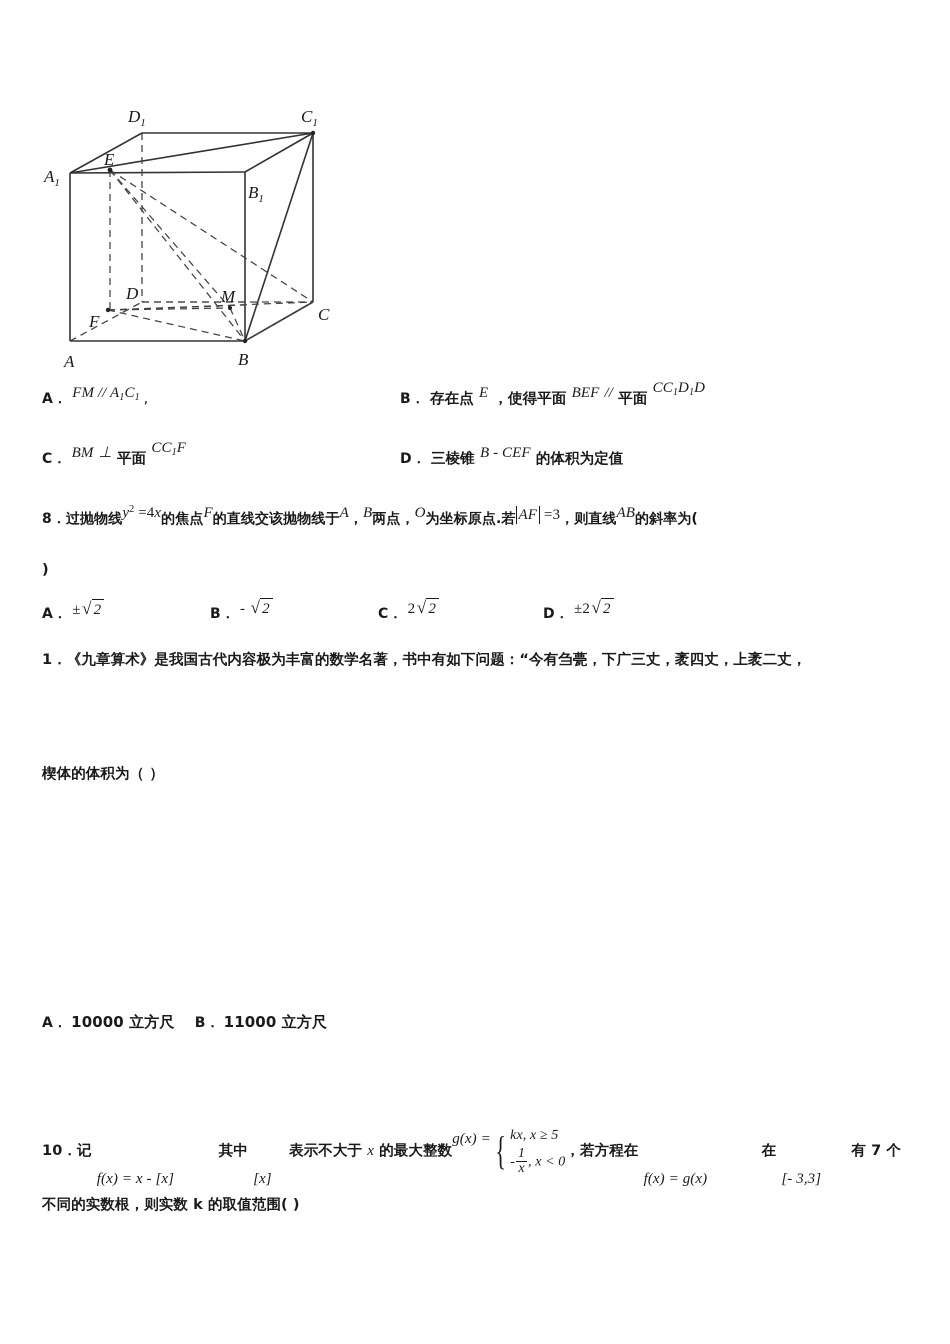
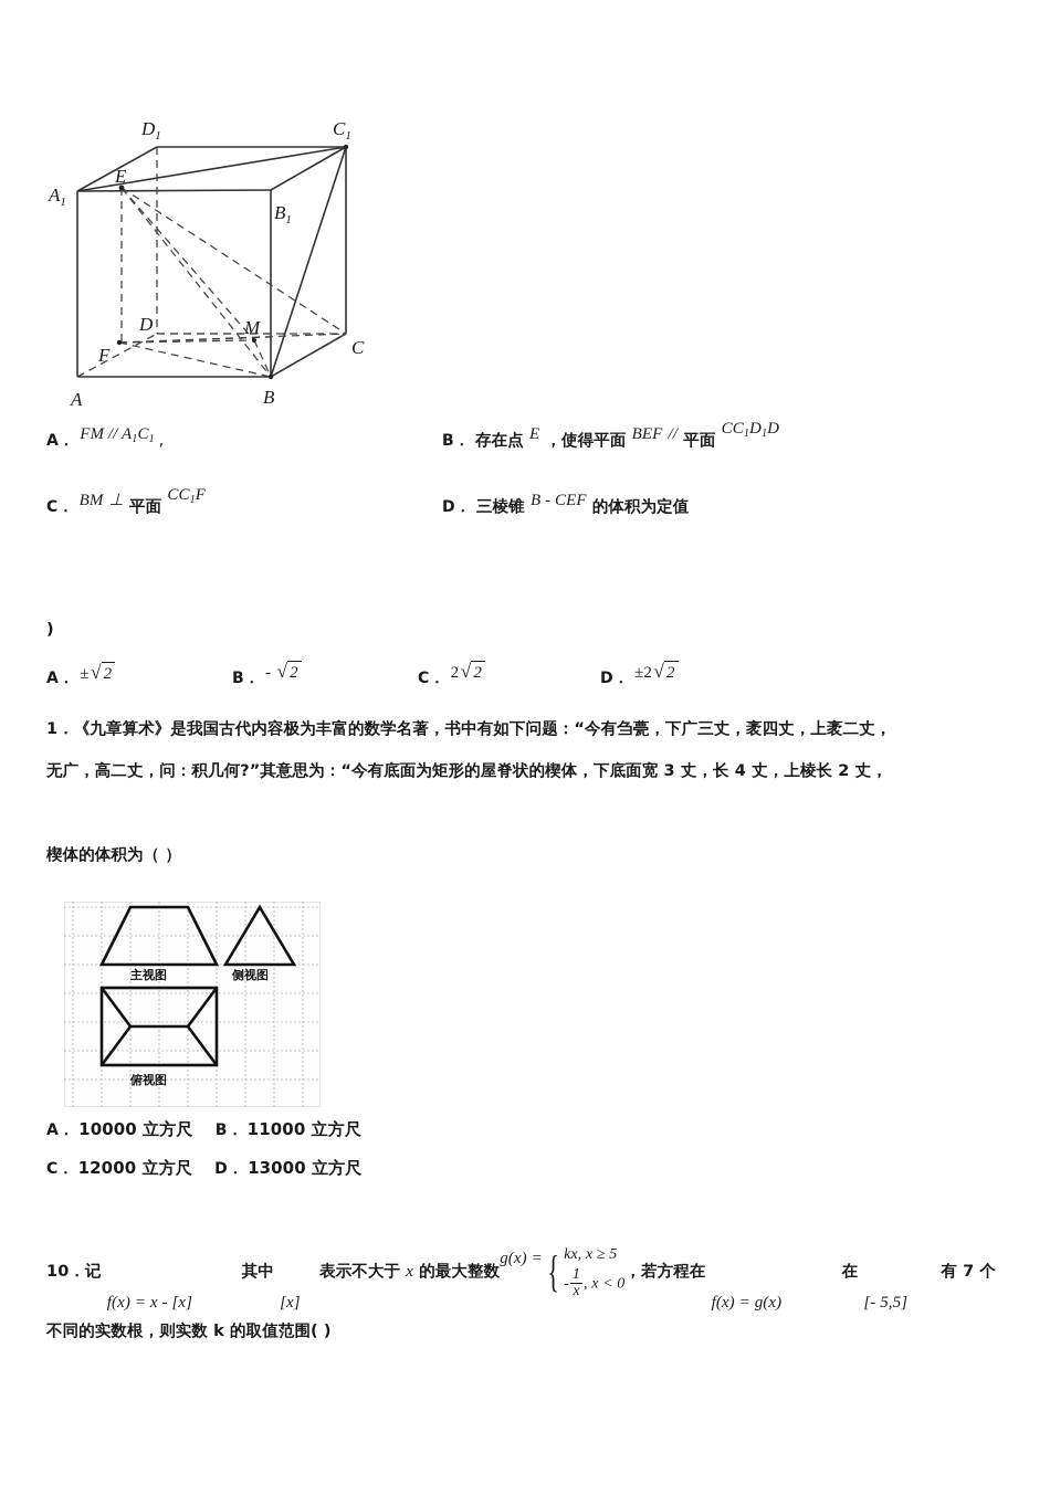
  A1
  B1
  C1
  D1
  A
  B
  C
  D
  E
  F
  M
  A． FM // A1C1 ,
  B． 存在点 E ，使得平面 BEF // 平面 CC1D1D
  C． BM ⊥ 平面 CC1F
  D． 三棱锥 B - CEF 的体积为定值
- 8．过抛物线y2 =4x的焦点F的直线交该抛物线于A，B两点，O为坐标原点.若 AF =3，则直线AB的斜率为(
  )
  A． ±√ 2
  B． - √ 2
  C． 2√ 2
  D． ±2√ 2
  1．《九章算术》是我国古代内容极为丰富的数学名著，书中有如下问题：“今有刍甍，下广三丈，袤四丈，上袤二丈，
+ 无广，高二丈，问：积几何?”其意思为：“今有底面为矩形的屋脊状的楔体，下底面宽 3 丈，长 4 丈，上棱长 2 丈，
  楔体的体积为（ ）
+ 主视图
+ 侧视图
+ 俯视图
  A． 10000 立方尺 B． 11000 立方尺
+ C． 12000 立方尺 D． 13000 立方尺
  10．记
  f(x) = x - [x]
  其中
  [x]
  表示不大于 x 的最大整数g(x) ={
  kx, x ≥ 5
  -
  1
  x
  , x < 0
  ，若方程在
  f(x) = g(x)
  在
- [- 3,3]
+ [- 5,5]
  有 7 个
  不同的实数根，则实数 k 的取值范围( )
